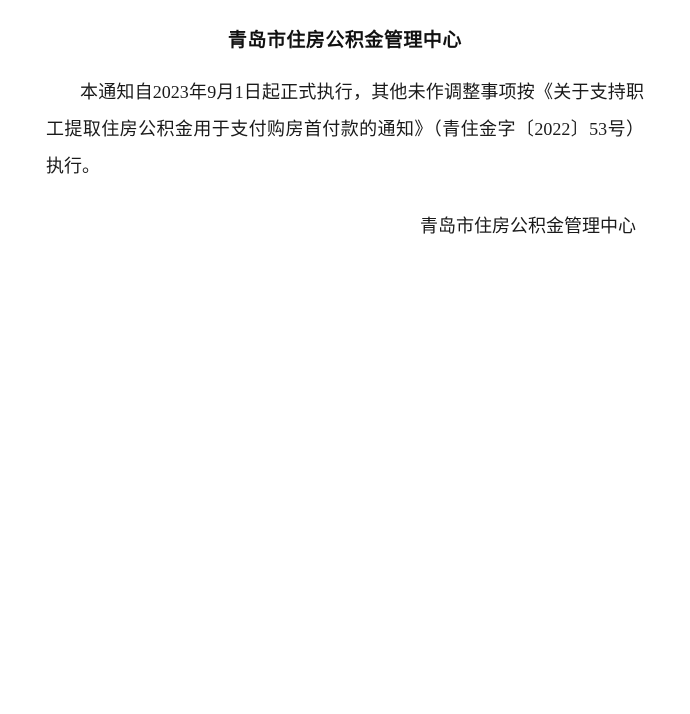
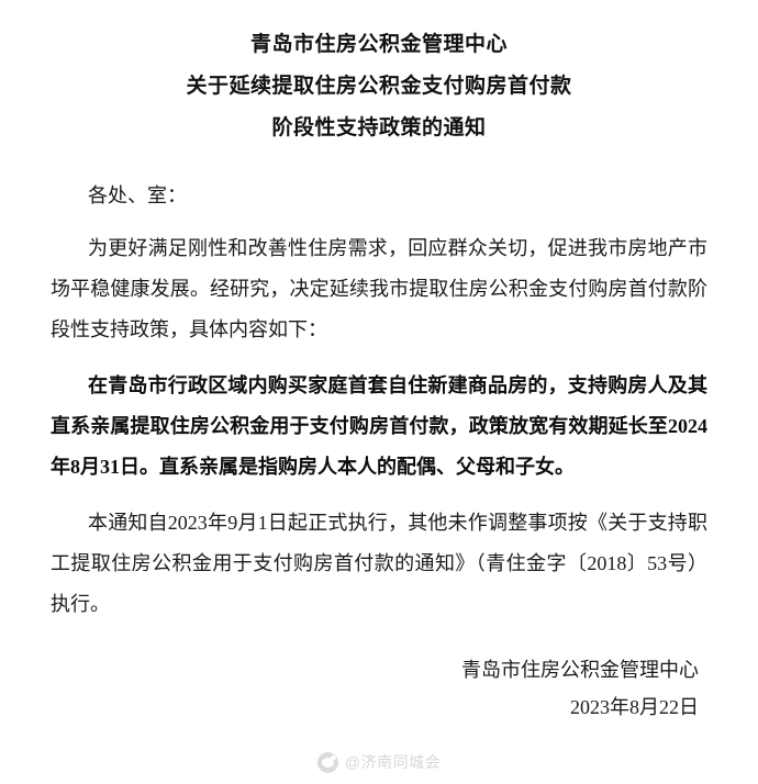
  青岛市住房公积金管理中心
+ 关于延续提取住房公积金支付购房首付款
+ 阶段性支持政策的通知
+ 各处、室：
+ 为更好满足刚性和改善性住房需求，回应群众关切，促进我市房地产市场平稳健康发展。经研究，决定延续我市提取住房公积金支付购房首付款阶段性支持政策，具体内容如下：
+ 在青岛市行政区域内购买家庭首套自住新建商品房的，支持购房人及其直系亲属提取住房公积金用于支付购房首付款，政策放宽有效期延长至2024年8月31日。直系亲属是指购房人本人的配偶、父母和子女。
- 本通知自2023年9月1日起正式执行，其他未作调整事项按《关于支持职工提取住房公积金用于支付购房首付款的通知》（青住金字〔2022〕53号）执行。
+ 本通知自2023年9月1日起正式执行，其他未作调整事项按《关于支持职工提取住房公积金用于支付购房首付款的通知》（青住金字〔2018〕53号）执行。
  青岛市住房公积金管理中心
+ 2023年8月22日
+ @济南同城会
